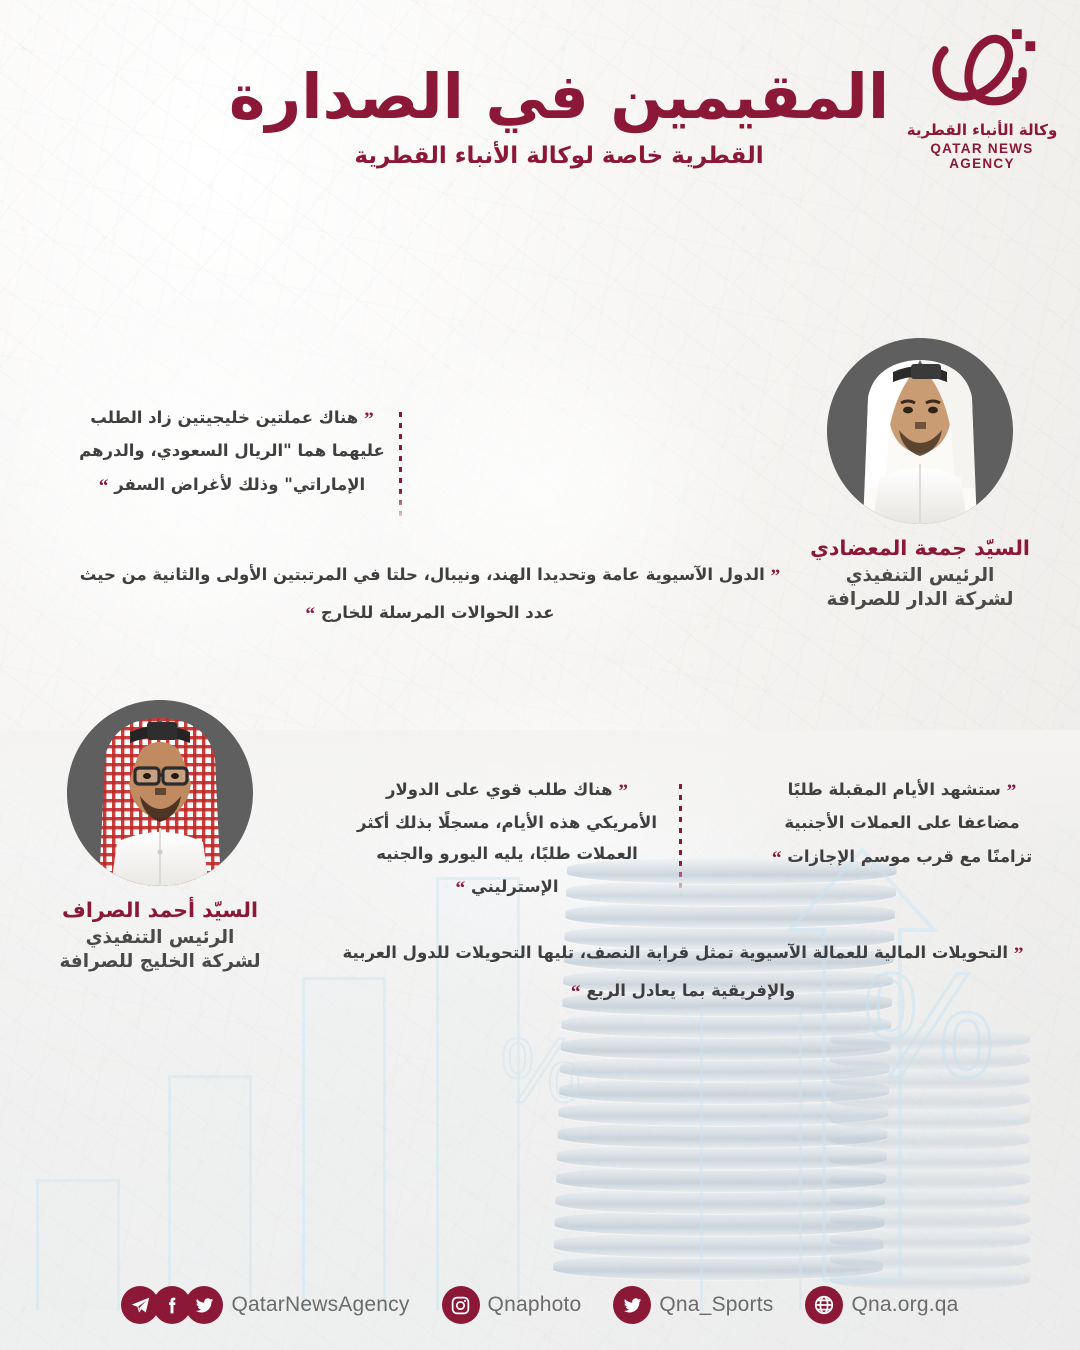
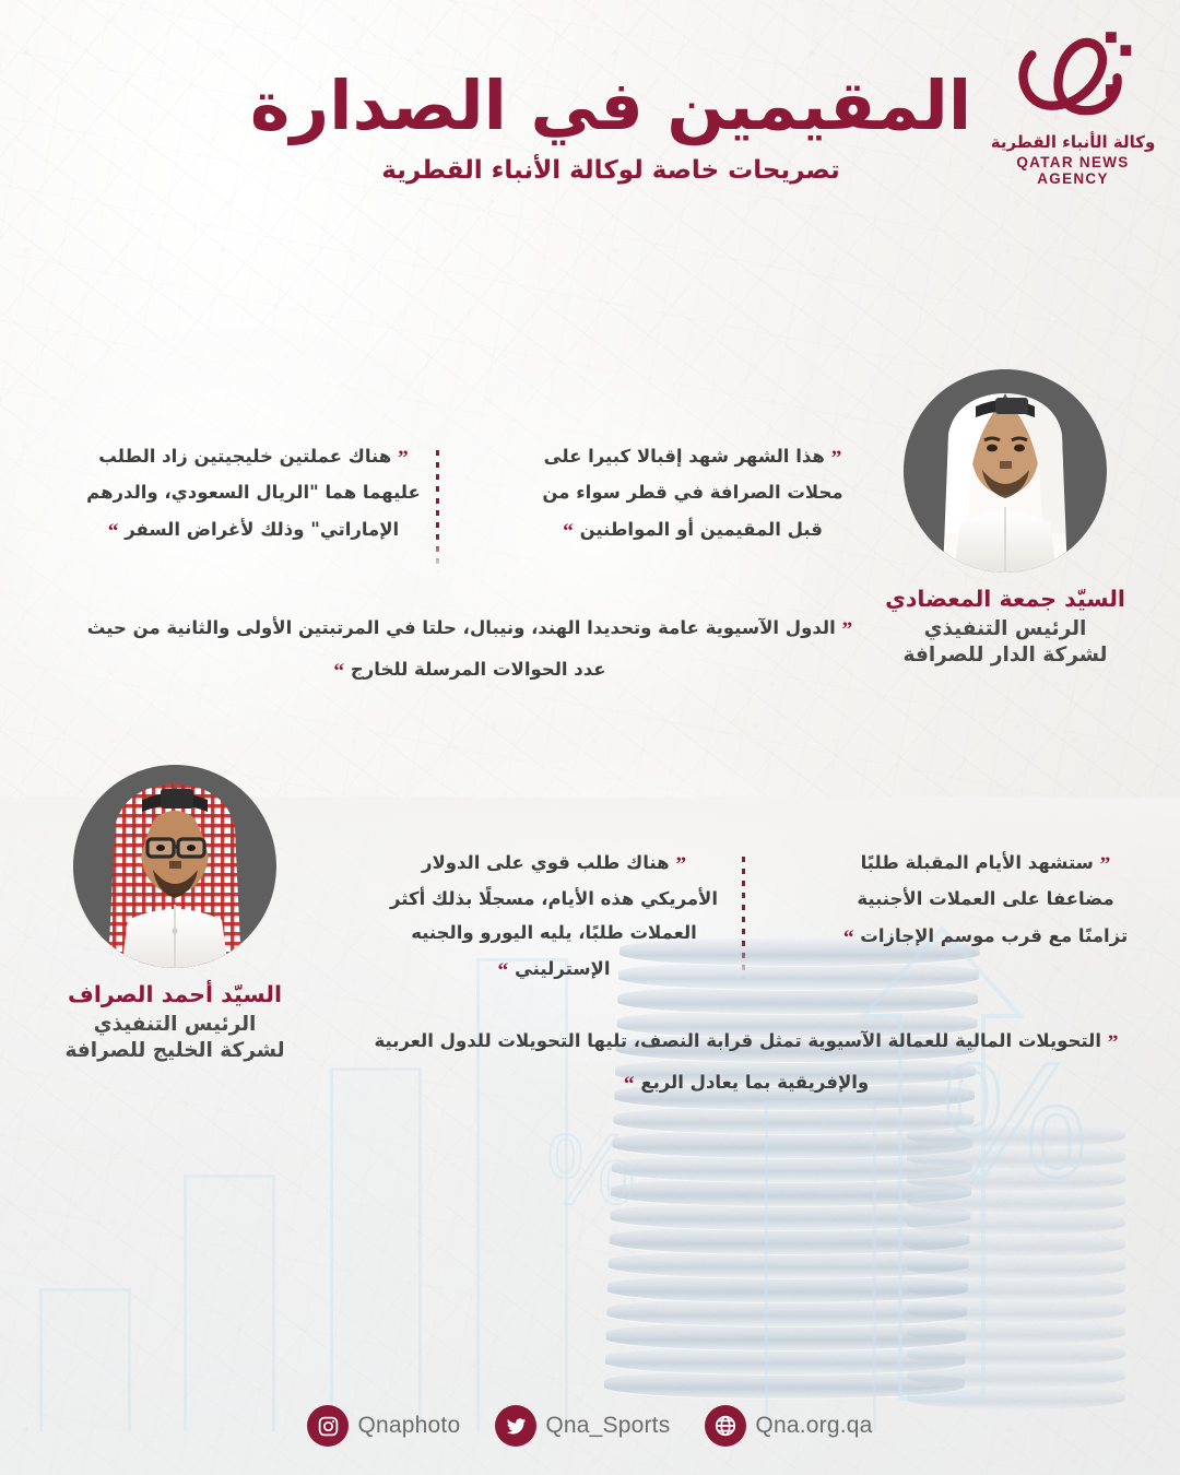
  %
  %
  وكالة الأنباء القطرية
  QATAR NEWS AGENCY
  المقيمين في الصدارة
- القطرية خاصة لوكالة الأنباء القطرية
+ تصريحات خاصة لوكالة الأنباء القطرية
  السيّد جمعة المعضادي
  الرئيس التنفيذي
  لشركة الدار للصرافة
+ ” هذا الشهر شهد إقبالا كبيرا على محلات الصرافة في قطر سواء من قبل المقيمين أو المواطنين “
  ” هناك عملتين خليجيتين زاد الطلب عليهما هما "الريال السعودي، والدرهم الإماراتي" وذلك لأغراض السفر “
  ” الدول الآسيوية عامة وتحديدا الهند، ونيبال، حلتا في المرتبتين الأولى والثانية من حيث عدد الحوالات المرسلة للخارج “
  السيّد أحمد الصراف
  الرئيس التنفيذي
  لشركة الخليج للصرافة
  ” ستشهد الأيام المقبلة طلبًا مضاعفا على العملات الأجنبية تزامنًا مع قرب موسم الإجازات “
  ” هناك طلب قوي على الدولار الأمريكي هذه الأيام، مسجلًا بذلك أكثر العملات طلبًا، يليه اليورو والجنيه الإسترليني “
  ” التحويلات المالية للعمالة الآسيوية تمثل قرابة النصف، تليها التحويلات للدول العربية والإفريقية بما يعادل الربع “
- QatarNewsAgency
  Qnaphoto
  Qna_Sports
  Qna.org.qa
